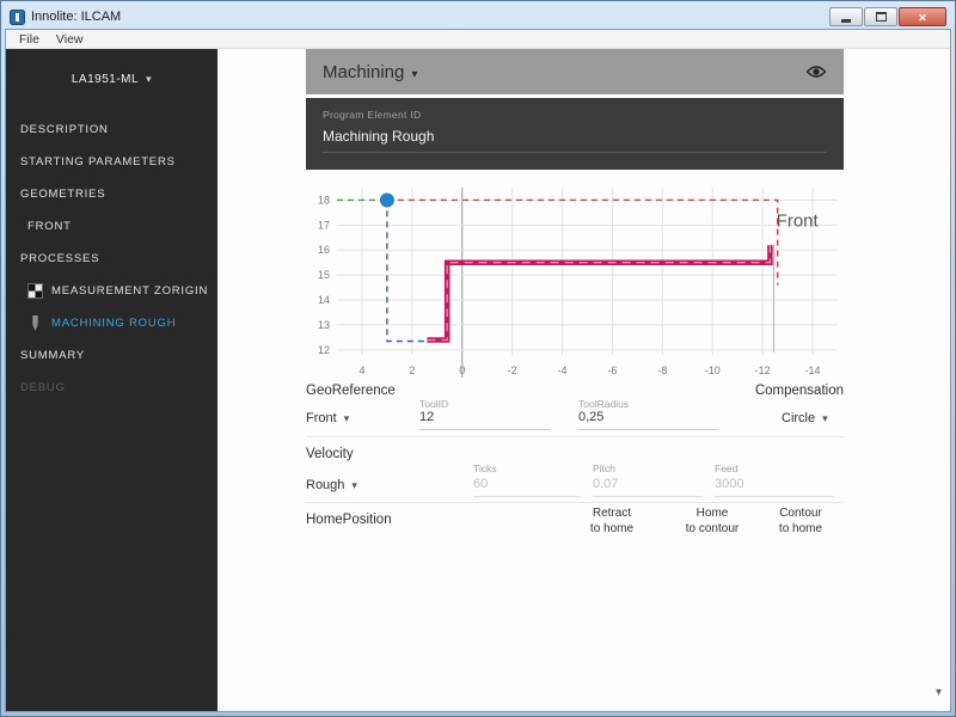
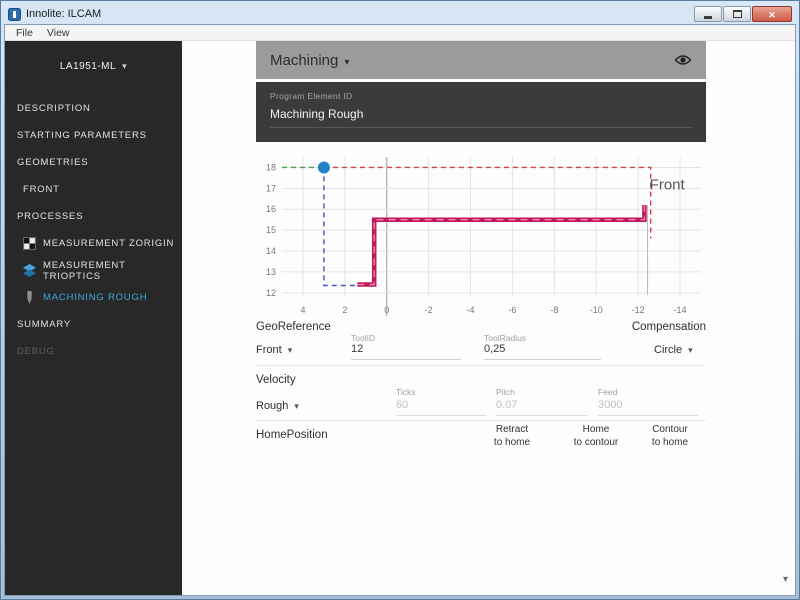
  Innolite: ILCAM
  File
  View
  LA1951-ML
  DESCRIPTION
  STARTING PARAMETERS
  GEOMETRIES
  FRONT
  PROCESSES
  MEASUREMENT ZORIGIN
+ MEASUREMENT TRIOPTICS
  MACHINING ROUGH
  SUMMARY
  DEBUG
  Machining
  Program Element ID
  Machining Rough
  4
  2
  0
  -2
  -4
  -6
  -8
  -10
  -12
  -14
  18
  17
  16
  15
  14
  13
  12
  Front
  GeoReference
  Compensation
  ToolID
  ToolRadius
  Front
  12
  0,25
  Circle
  Velocity
  Ticks
  Pitch
  Feed
  Rough
  60
  0.07
  3000
  HomePosition
  Retract
  to home
  Home
  to contour
  Contour
  to home
